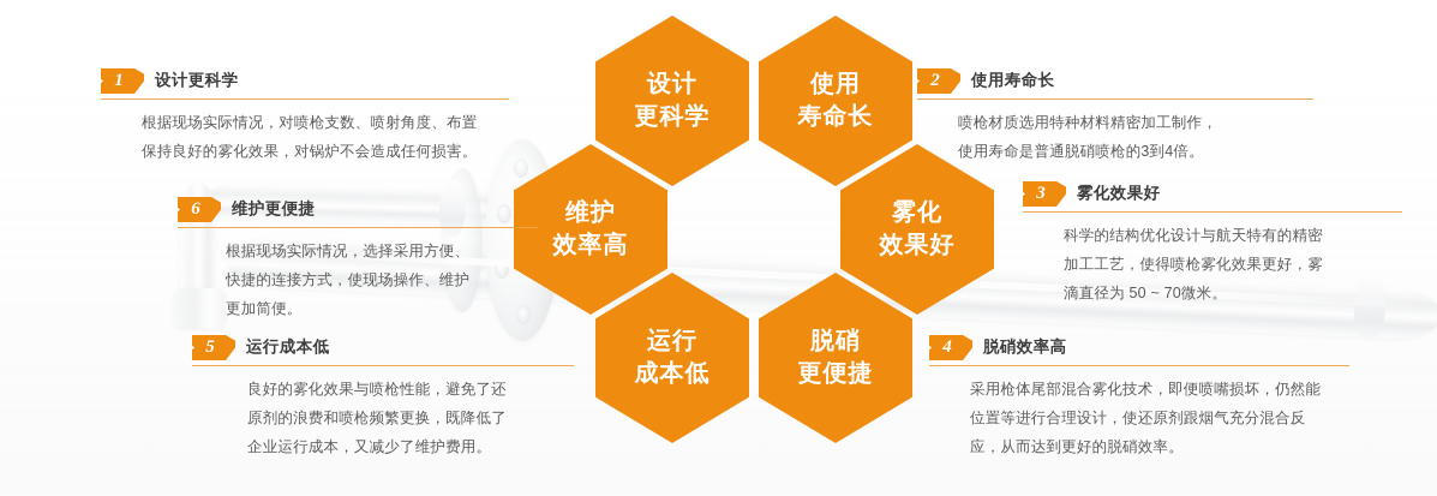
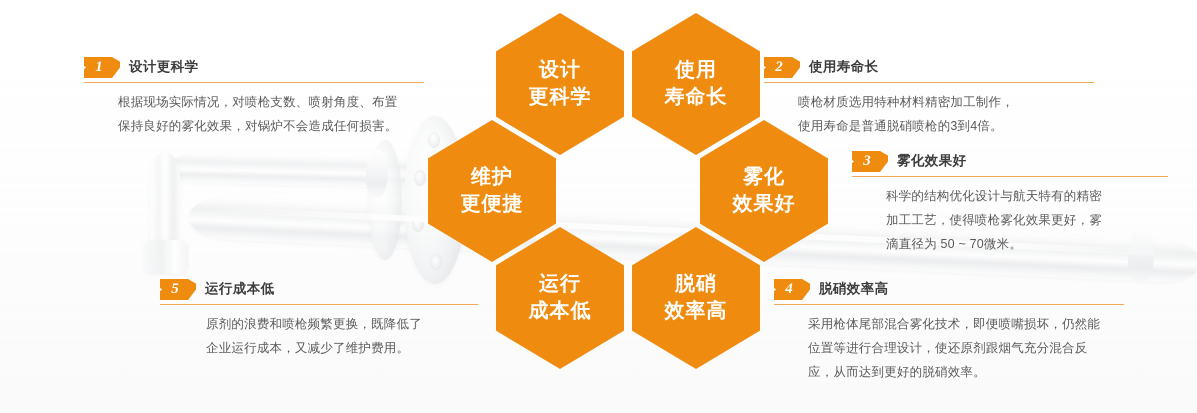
  设计
  更科学
  使用
  寿命长
  维护
- 效率高
+ 更便捷
  雾化
  效果好
  运行
  成本低
  脱硝
- 更便捷
+ 效率高
  1
  设计更科学
  根据现场实际情况，对喷枪支数、喷射角度、布置
  保持良好的雾化效果，对锅炉不会造成任何损害。
  2
  使用寿命长
  喷枪材质选用特种材料精密加工制作，
  使用寿命是普通脱硝喷枪的3到4倍。
  3
  雾化效果好
  科学的结构优化设计与航天特有的精密
  加工工艺，使得喷枪雾化效果更好，雾
  滴直径为 50 ~ 70微米。
  4
  脱硝效率高
  采用枪体尾部混合雾化技术，即便喷嘴损坏，仍然能
  位置等进行合理设计，使还原剂跟烟气充分混合反
  应，从而达到更好的脱硝效率。
  5
  运行成本低
- 良好的雾化效果与喷枪性能，避免了还
  原剂的浪费和喷枪频繁更换，既降低了
  企业运行成本，又减少了维护费用。
- 6
- 维护更便捷
- 根据现场实际情况，选择采用方便、
- 快捷的连接方式，使现场操作、维护
- 更加简便。
